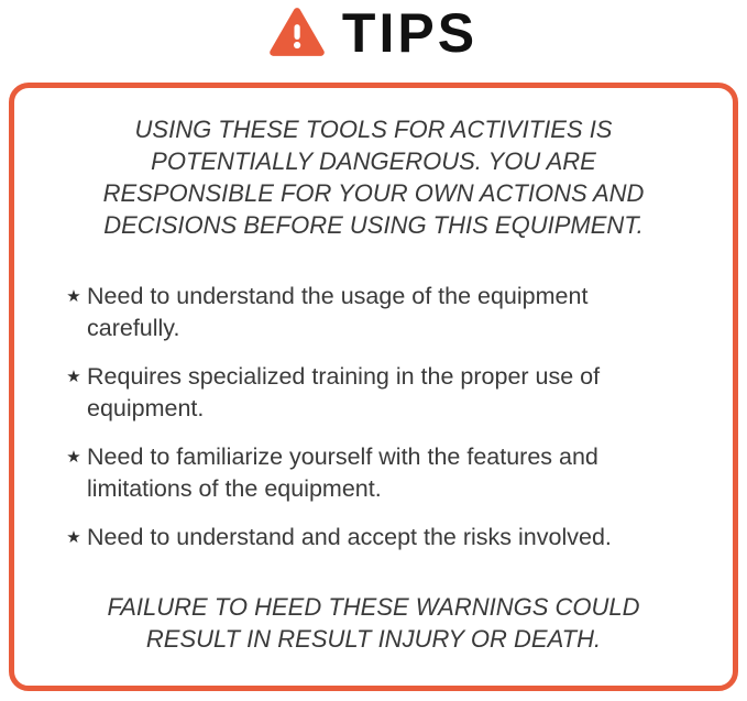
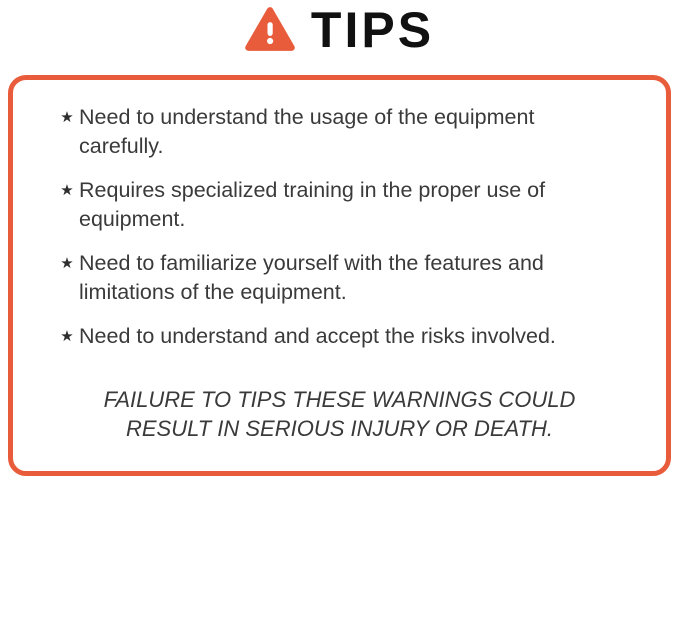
  TIPS
- USING THESE TOOLS FOR ACTIVITIES IS
- POTENTIALLY DANGEROUS. YOU ARE
- RESPONSIBLE FOR YOUR OWN ACTIONS AND
- DECISIONS BEFORE USING THIS EQUIPMENT.
  ★
  Need to understand the usage of the equipment carefully.
  ★
  Requires specialized training in the proper use of equipment.
  ★
  Need to familiarize yourself with the features and limitations of the equipment.
  ★
  Need to understand and accept the risks involved.
- FAILURE TO HEED THESE WARNINGS COULD
+ FAILURE TO TIPS THESE WARNINGS COULD
- RESULT IN RESULT INJURY OR DEATH.
+ RESULT IN SERIOUS INJURY OR DEATH.
